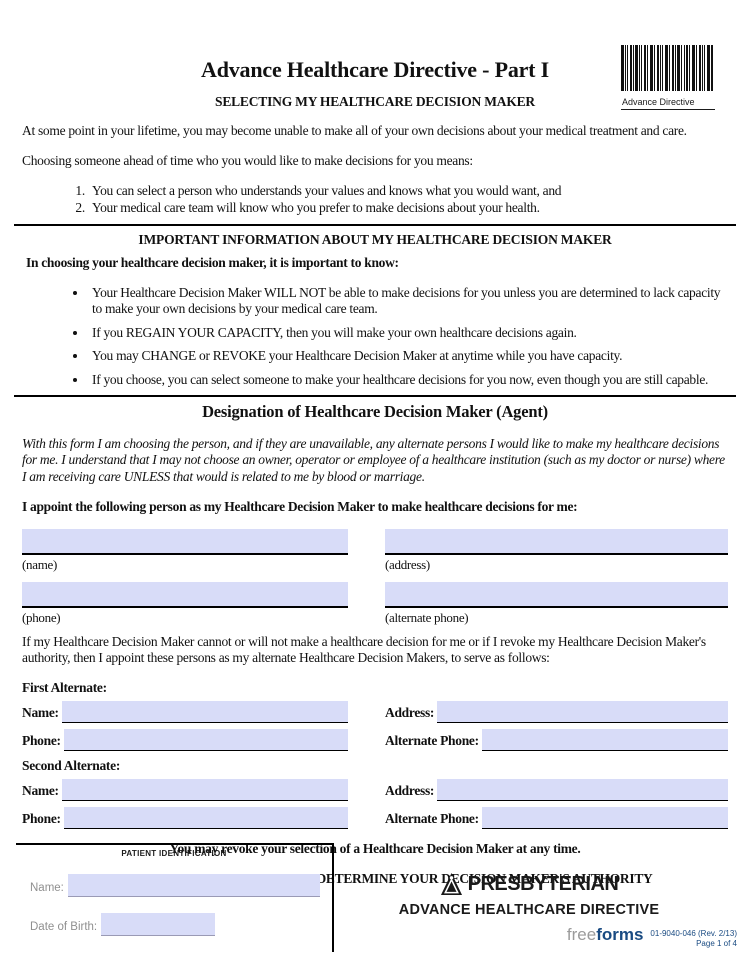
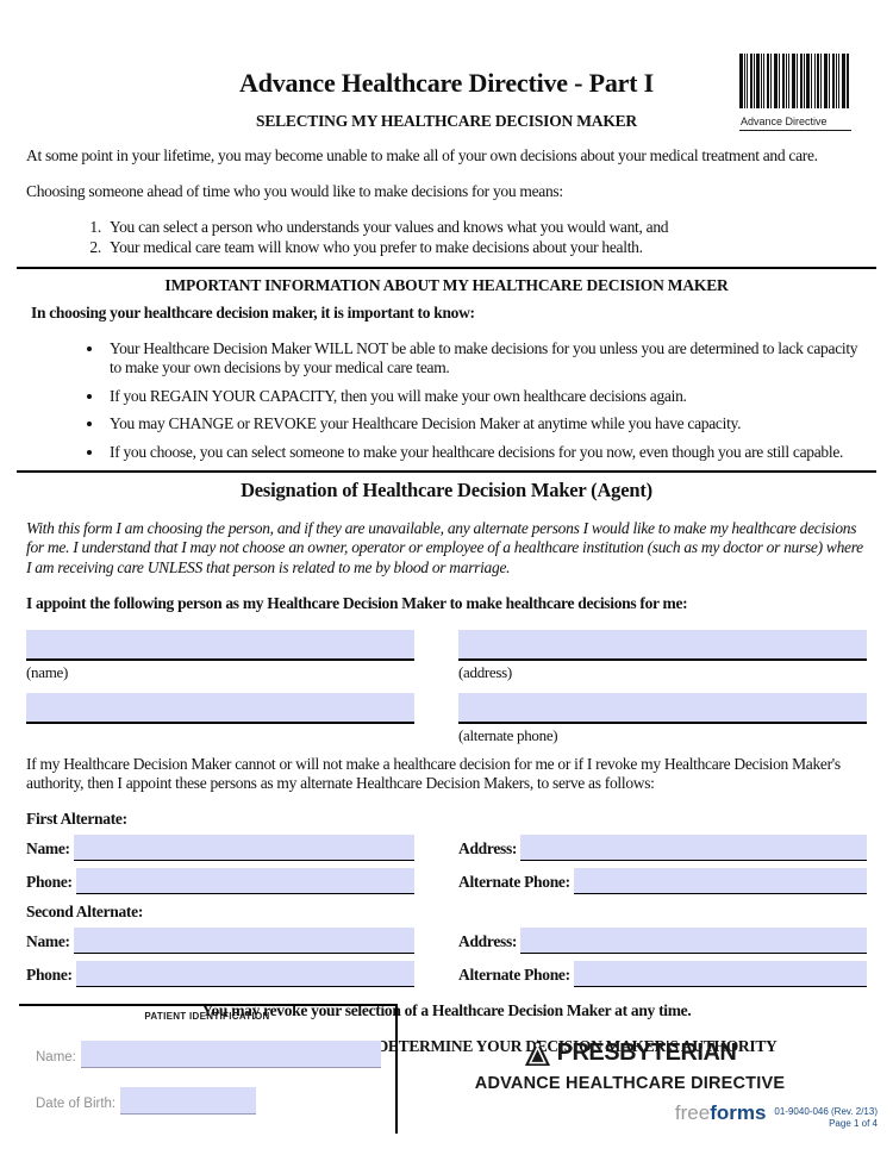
  Advance Directive
  Advance Healthcare Directive - Part I
  SELECTING MY HEALTHCARE DECISION MAKER
  At some point in your lifetime, you may become unable to make all of your own decisions about your medical treatment and care.
  Choosing someone ahead of time who you would like to make decisions for you means:
  You can select a person who understands your values and knows what you would want, and
  Your medical care team will know who you prefer to make decisions about your health.
  IMPORTANT INFORMATION ABOUT MY HEALTHCARE DECISION MAKER
  In choosing your healthcare decision maker, it is important to know:
  Your Healthcare Decision Maker WILL NOT be able to make decisions for you unless you are determined to lack capacity to make your own decisions by your medical care team.
  If you REGAIN YOUR CAPACITY, then you will make your own healthcare decisions again.
  You may CHANGE or REVOKE your Healthcare Decision Maker at anytime while you have capacity.
  If you choose, you can select someone to make your healthcare decisions for you now, even though you are still capable.
  Designation of Healthcare Decision Maker (Agent)
- With this form I am choosing the person, and if they are unavailable, any alternate persons I would like to make my healthcare decisions for me. I understand that I may not choose an owner, operator or employee of a healthcare institution (such as my doctor or nurse) where I am receiving care UNLESS that would is related to me by blood or marriage.
+ With this form I am choosing the person, and if they are unavailable, any alternate persons I would like to make my healthcare decisions for me. I understand that I may not choose an owner, operator or employee of a healthcare institution (such as my doctor or nurse) where I am receiving care UNLESS that person is related to me by blood or marriage.
  I appoint the following person as my Healthcare Decision Maker to make healthcare decisions for me:
  (name)
  (address)
- (phone)
  (alternate phone)
  If my Healthcare Decision Maker cannot or will not make a healthcare decision for me or if I revoke my Healthcare Decision Maker's authority, then I appoint these persons as my alternate Healthcare Decision Makers, to serve as follows:
  First Alternate:
  Name:
  Address:
  Phone:
  Alternate Phone:
  Second Alternate:
  Name:
  Address:
  Phone:
  Alternate Phone:
  You may revoke your selection of a Healthcare Decision Maker at any time.
  PATIENT IDENTIFICATION
  Name:
  Date of Birth:
  PRESBYTERIAN
  ADVANCE HEALTHCARE DIRECTIVE
  freeforms
  01-9040-046 (Rev. 2/13)
  Page 1 of 4
